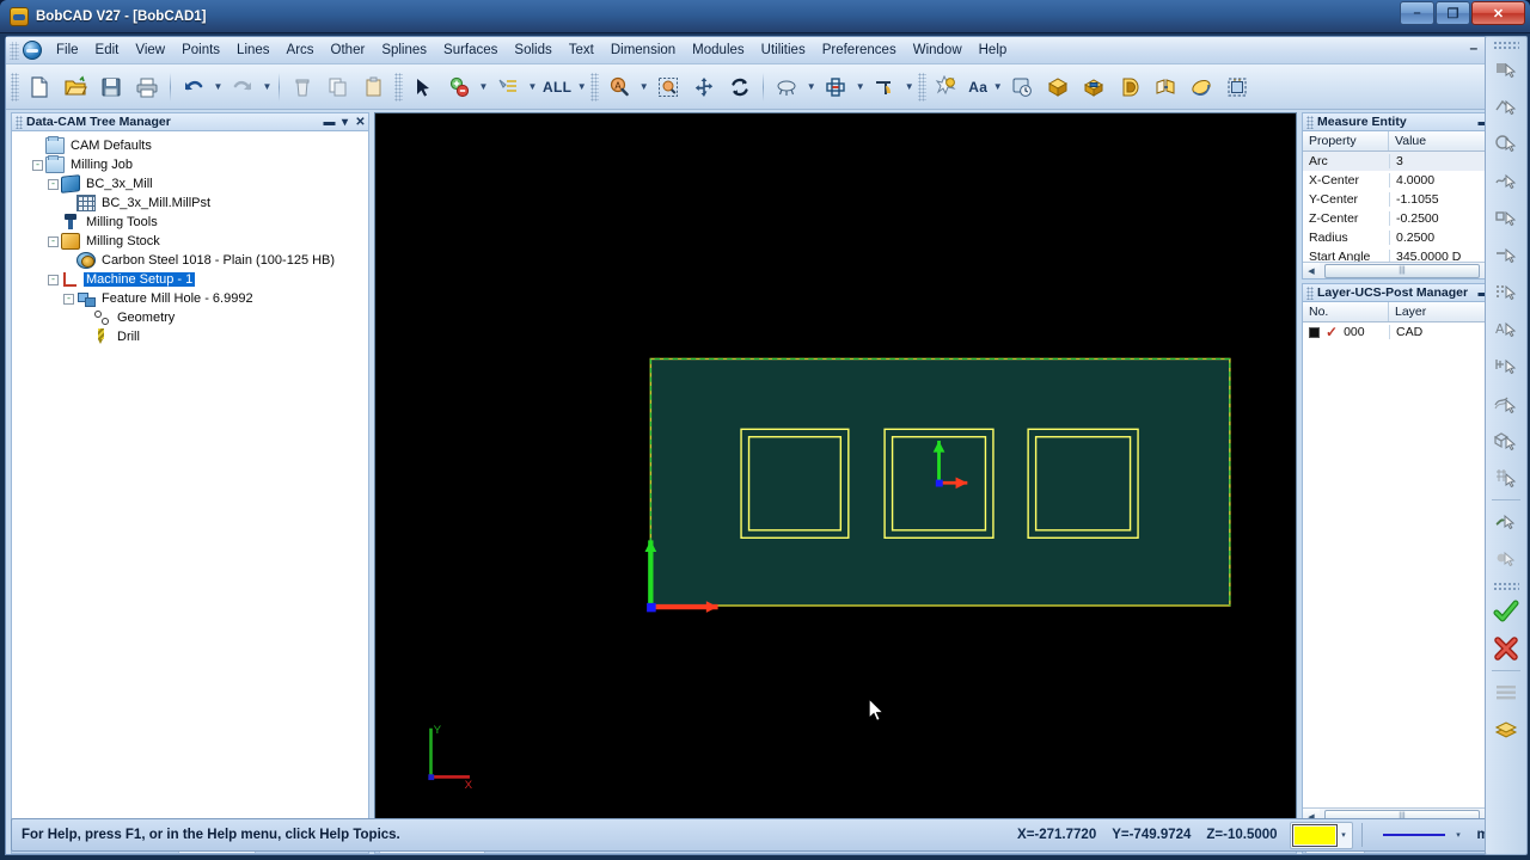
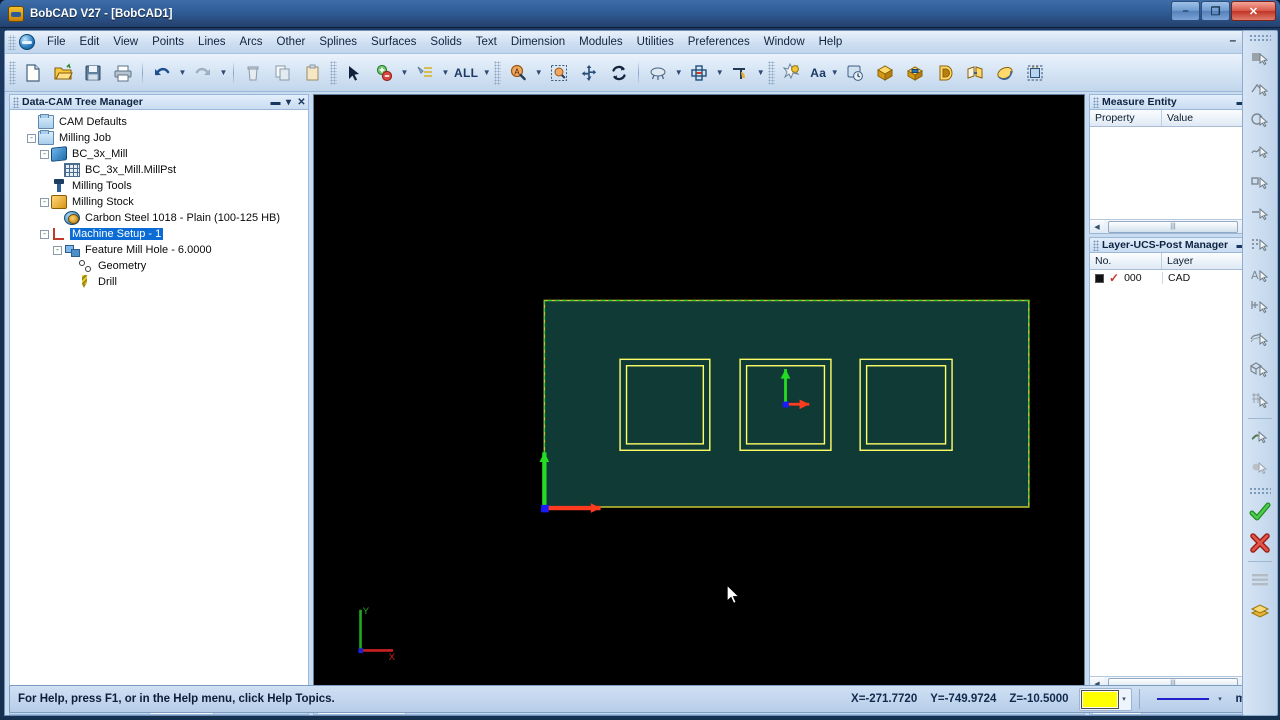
  BobCAD V27 - [BobCAD1]
  –
  ❐
  ✕
  File
  Edit
  View
  Points
  Lines
  Arcs
  Other
  Splines
  Surfaces
  Solids
  Text
  Dimension
  Modules
  Utilities
  Preferences
  Window
  Help
  –
  ▼
  ▼
  ▼
  ▼
  ALL
  ▼
  A
  ▼
  ▼
  ▼
  ▼
  Aa
  ▼
  Data-CAM Tree Manager
  ▬
  ▾
  ✕
  CAM Defaults
  -
  Milling Job
  -
  BC_3x_Mill
  BC_3x_Mill.MillPst
  Milling Tools
  -
  Milling Stock
  Carbon Steel 1018 - Plain (100-125 HB)
  -
  Machine Setup - 1
  -
- Feature Mill Hole - 6.9992
+ Feature Mill Hole - 6.0000
  Geometry
  Drill
  X
  Y
  Measure Entity
  Property
  Value
- Arc
- 3
- X-Center
- 4.0000
- Y-Center
- -1.1055
- Z-Center
- -0.2500
- Radius
- 0.2500
- Start Angle
- 345.0000 D
  Layer-UCS-Post Manager
  No.
  Layer
  ✓
  000
  CAD
  For Help, press F1, or in the Help menu, click Help Topics.
  X=-271.7720
  Y=-749.9724
  Z=-10.5000
  A
